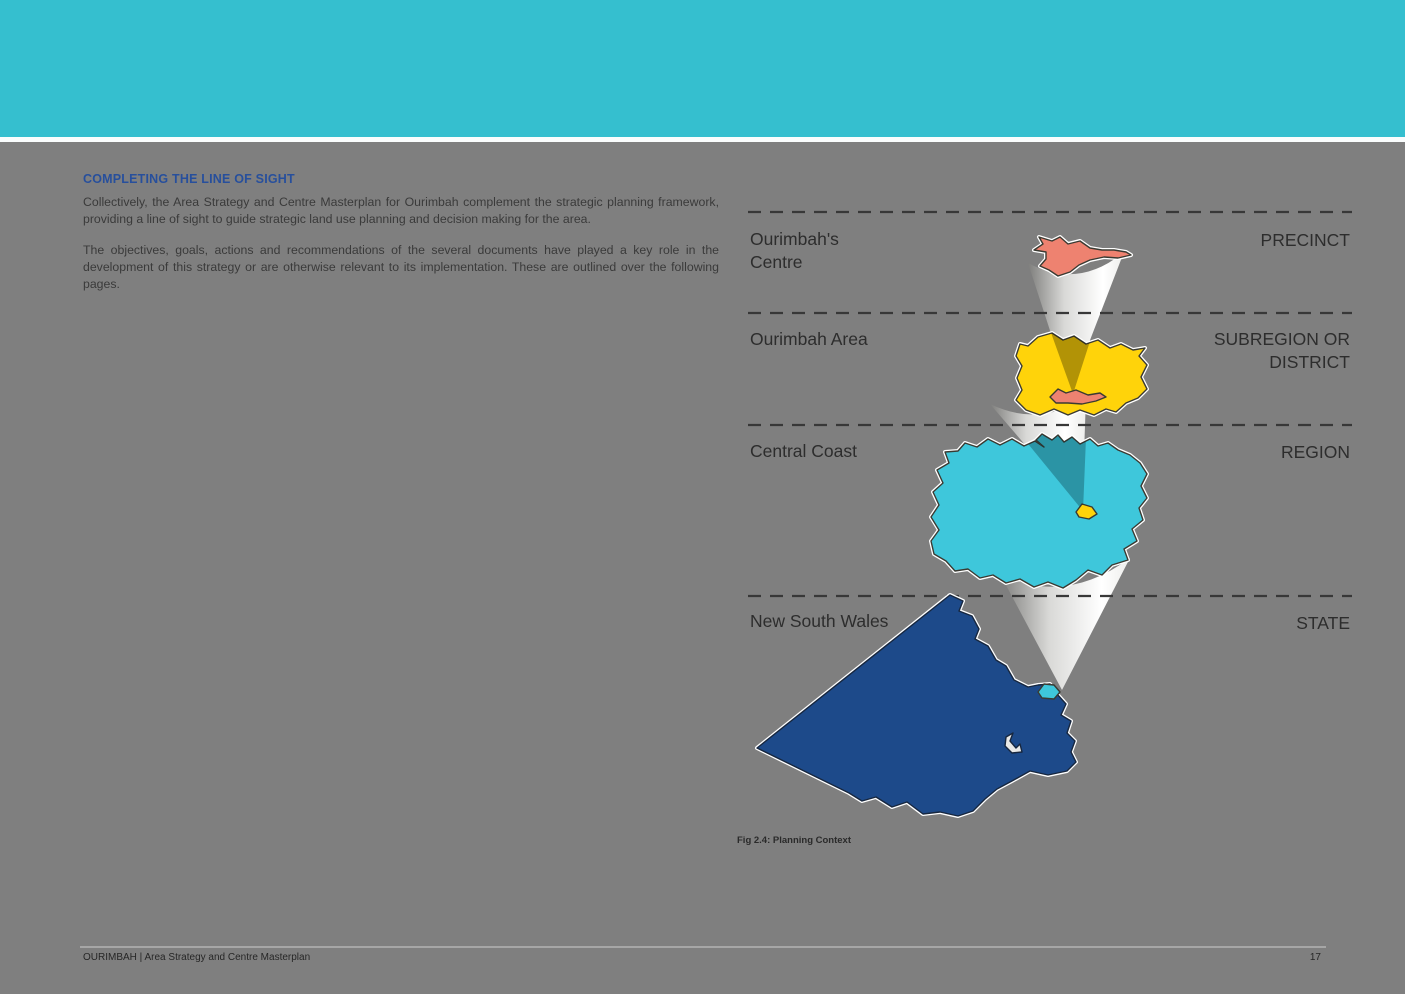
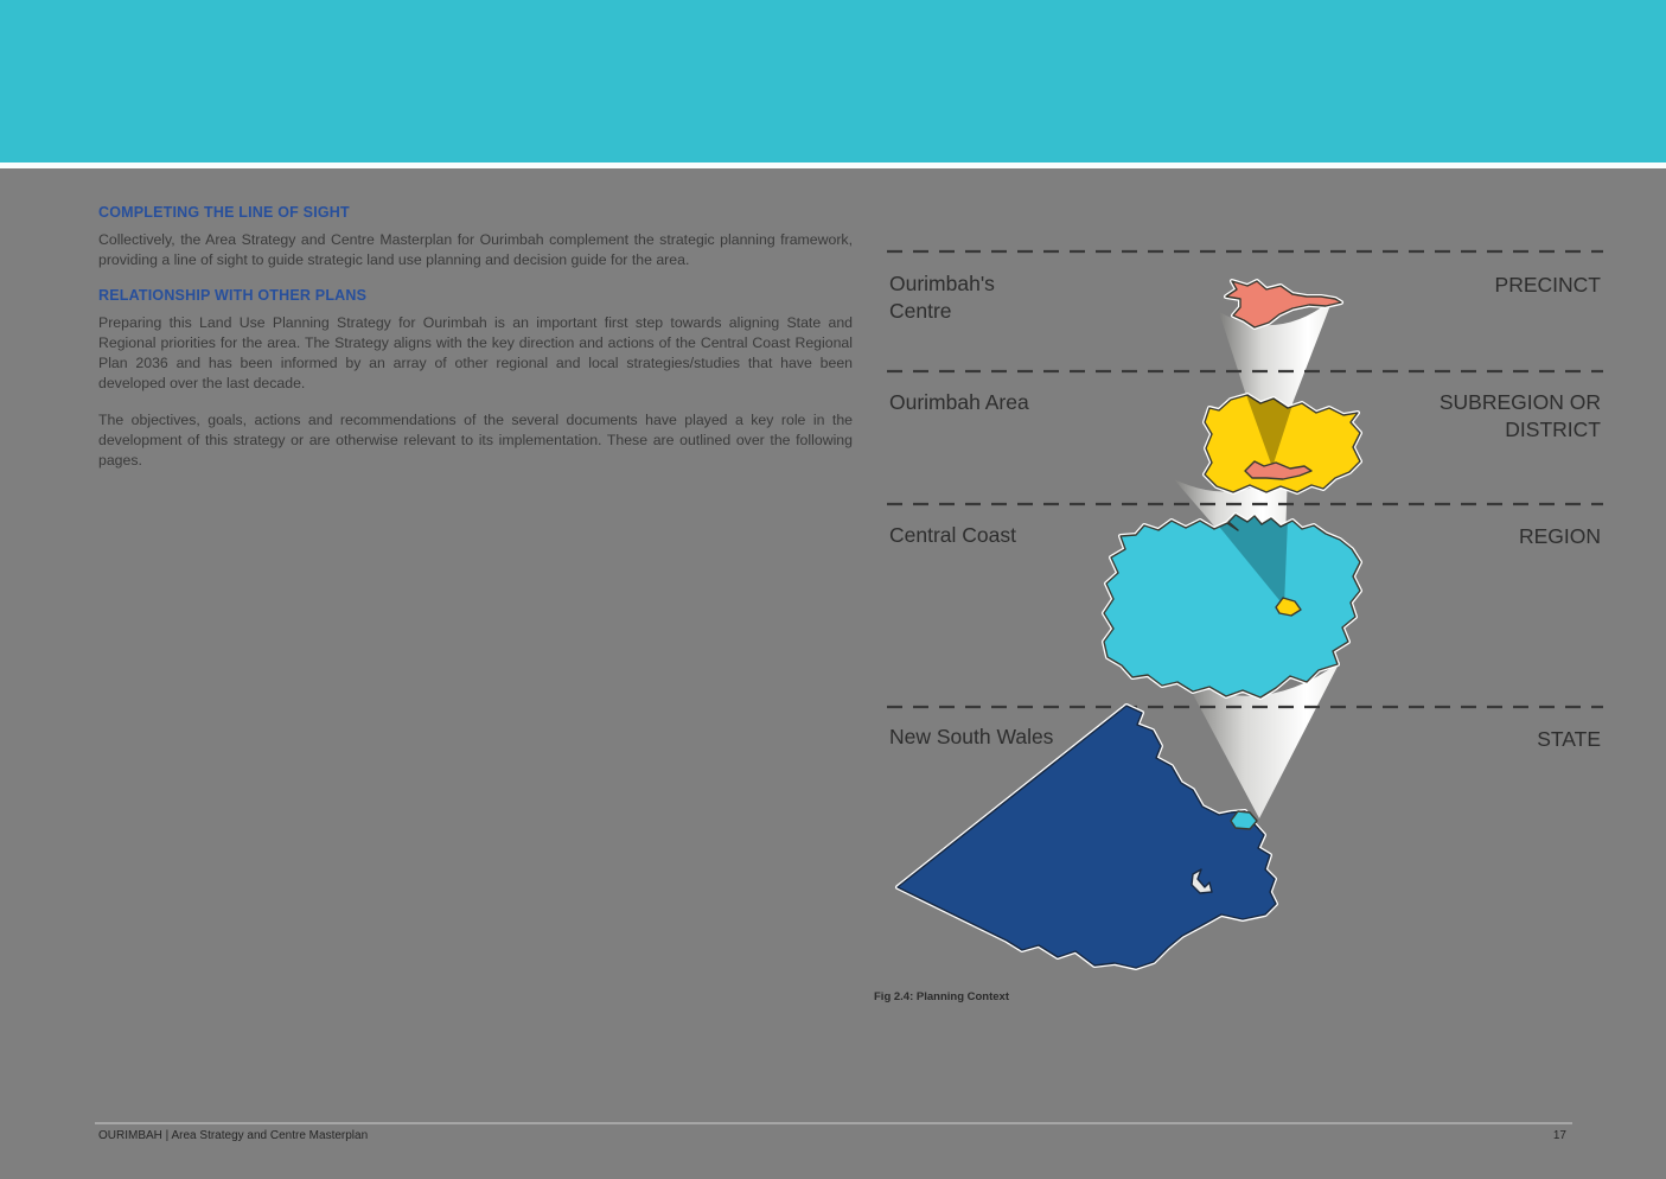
  COMPLETING THE LINE OF SIGHT
- Collectively, the Area Strategy and Centre Masterplan for Ourimbah complement the strategic planning framework, providing a line of sight to guide strategic land use planning and decision making for the area.
+ Collectively, the Area Strategy and Centre Masterplan for Ourimbah complement the strategic planning framework, providing a line of sight to guide strategic land use planning and decision guide for the area.
+ RELATIONSHIP WITH OTHER PLANS
+ Preparing this Land Use Planning Strategy for Ourimbah is an important first step towards aligning State and Regional priorities for the area. The Strategy aligns with the key direction and actions of the Central Coast Regional Plan 2036 and has been informed by an array of other regional and local strategies/studies that have been developed over the last decade.
  The objectives, goals, actions and recommendations of the several documents have played a key role in the development of this strategy or are otherwise relevant to its implementation. These are outlined over the following pages.
  Ourimbah's
  Centre
  PRECINCT
  Ourimbah Area
  SUBREGION OR
  DISTRICT
  Central Coast
  REGION
  New South Wales
  STATE
  Fig 2.4: Planning Context
  OURIMBAH | Area Strategy and Centre Masterplan
  17
